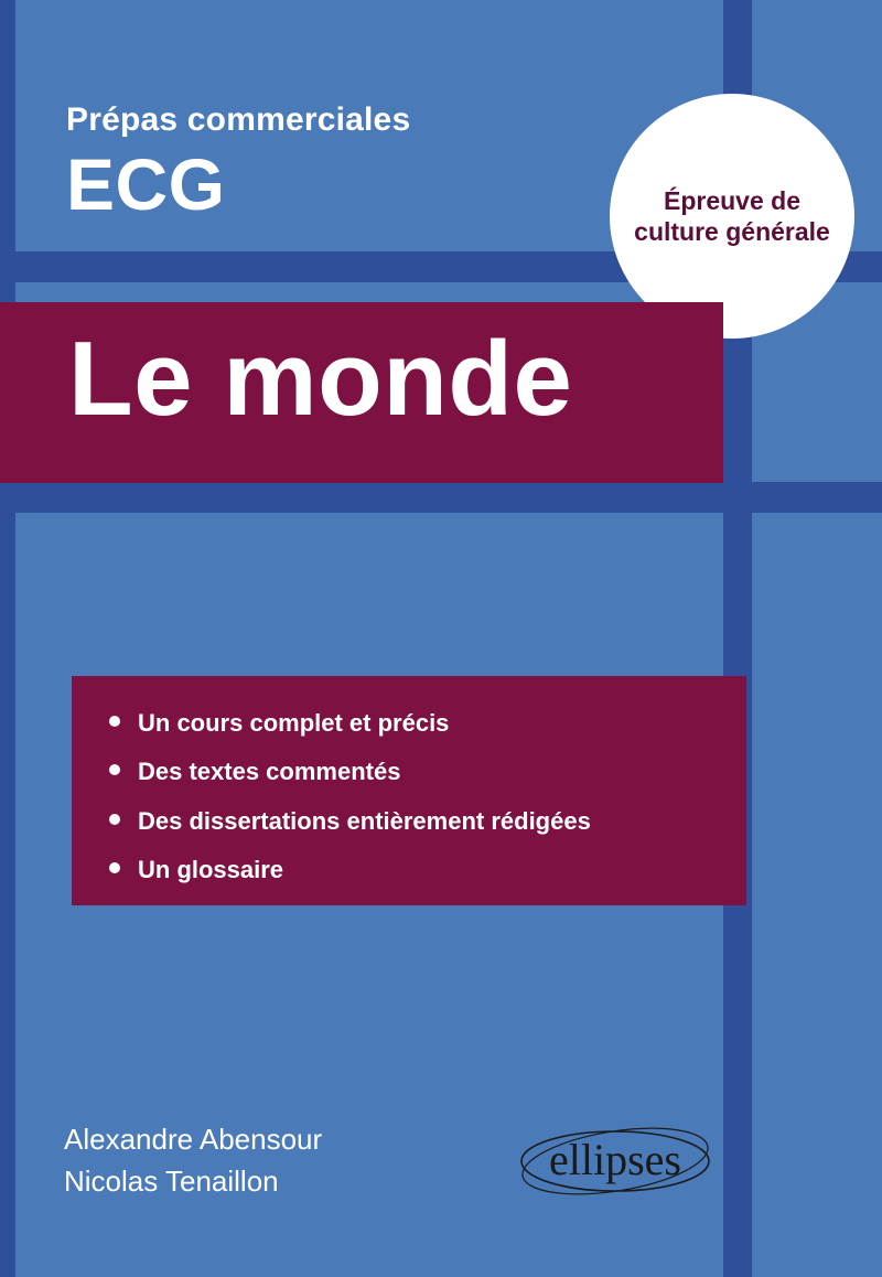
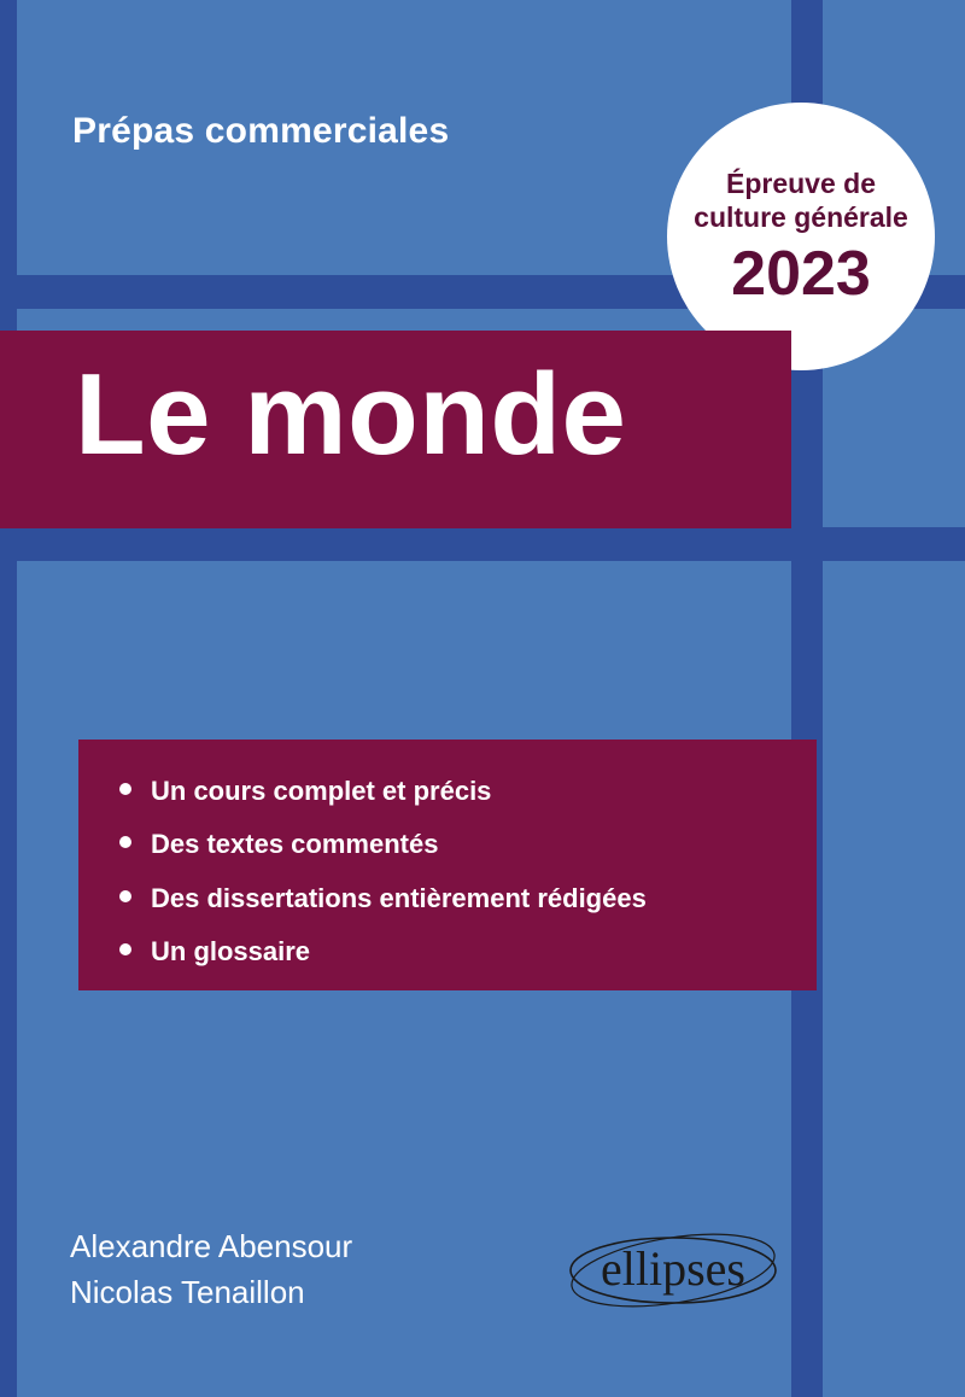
  Prépas commerciales
- ECG
  Épreuve de
  culture générale
+ 2023
  Le monde
  Un cours complet et précis
  Des textes commentés
  Des dissertations entièrement rédigées
  Un glossaire
  Alexandre Abensour
  Nicolas Tenaillon
  ellipses
